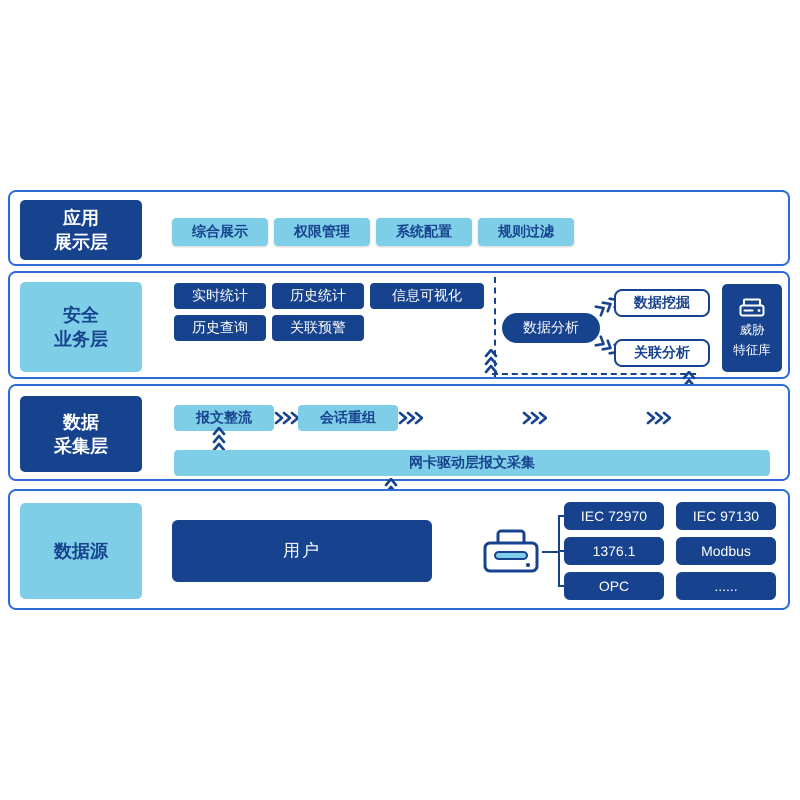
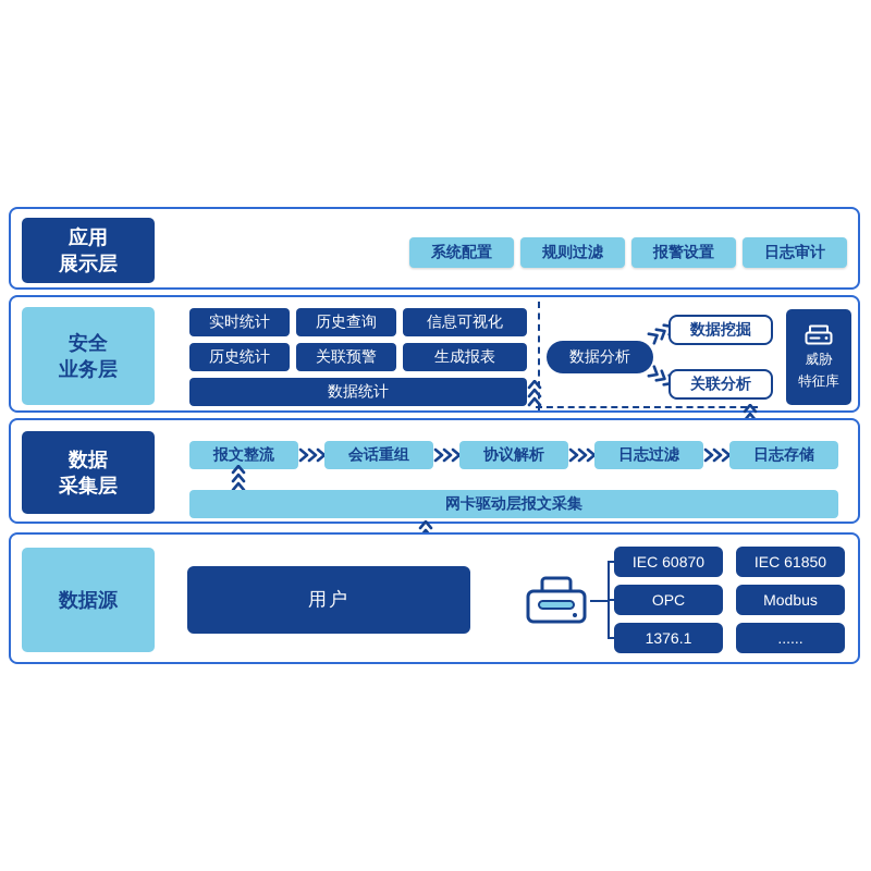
  应用
  展示层
- 综合展示
- 权限管理
  系统配置
  规则过滤
+ 报警设置
+ 日志审计
  安全
  业务层
  实时统计
- 历史统计
+ 历史查询
  信息可视化
- 历史查询
+ 历史统计
  关联预警
+ 生成报表
+ 数据统计
  数据分析
  数据挖掘
  关联分析
  威胁
  特征库
  数据
  采集层
  报文整流
  会话重组
+ 协议解析
+ 日志过滤
+ 日志存储
  网卡驱动层报文采集
  数据源
  用户
- IEC 72970
+ IEC 60870
- IEC 97130
+ IEC 61850
- 1376.1
+ OPC
  Modbus
- OPC
+ 1376.1
  ......
